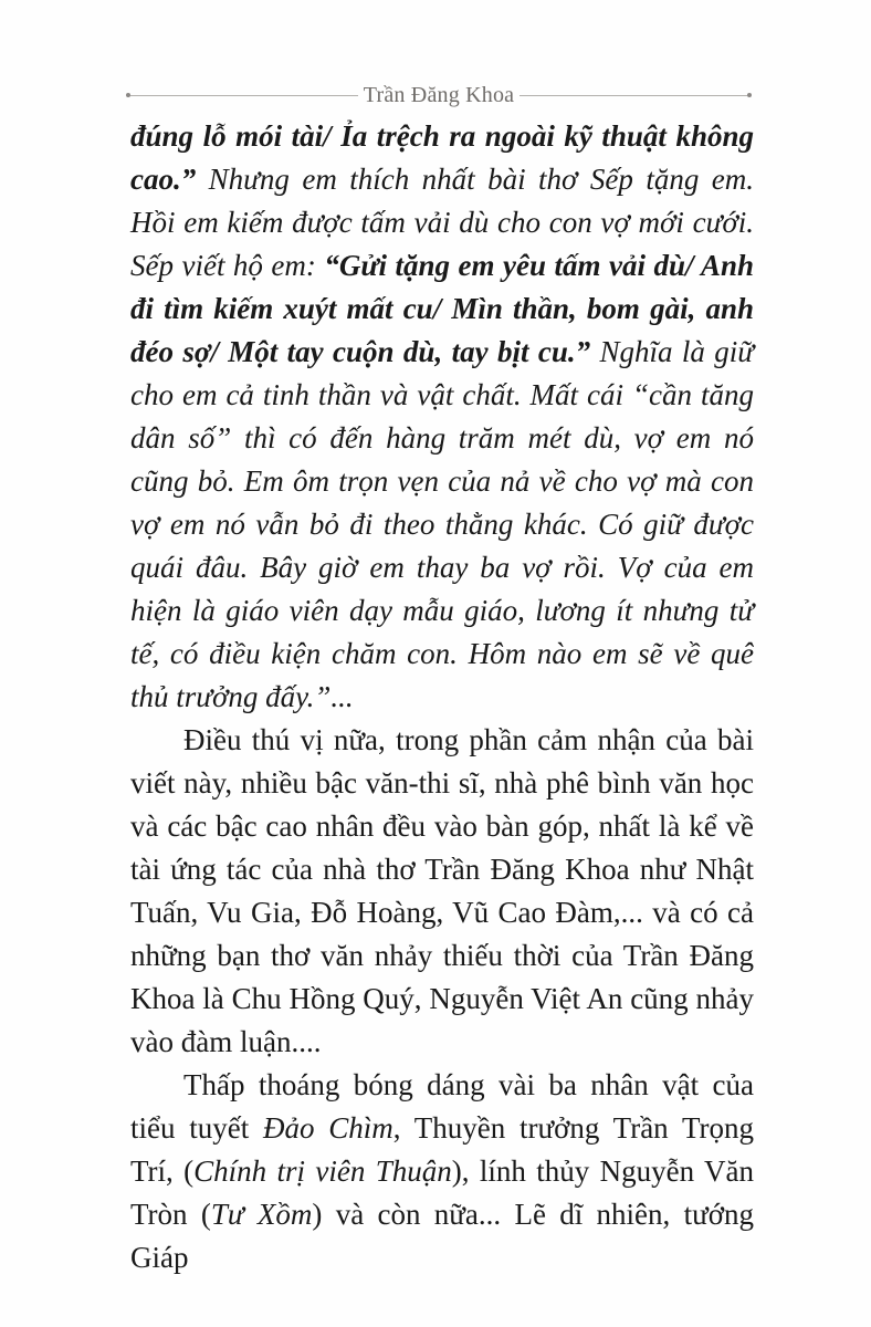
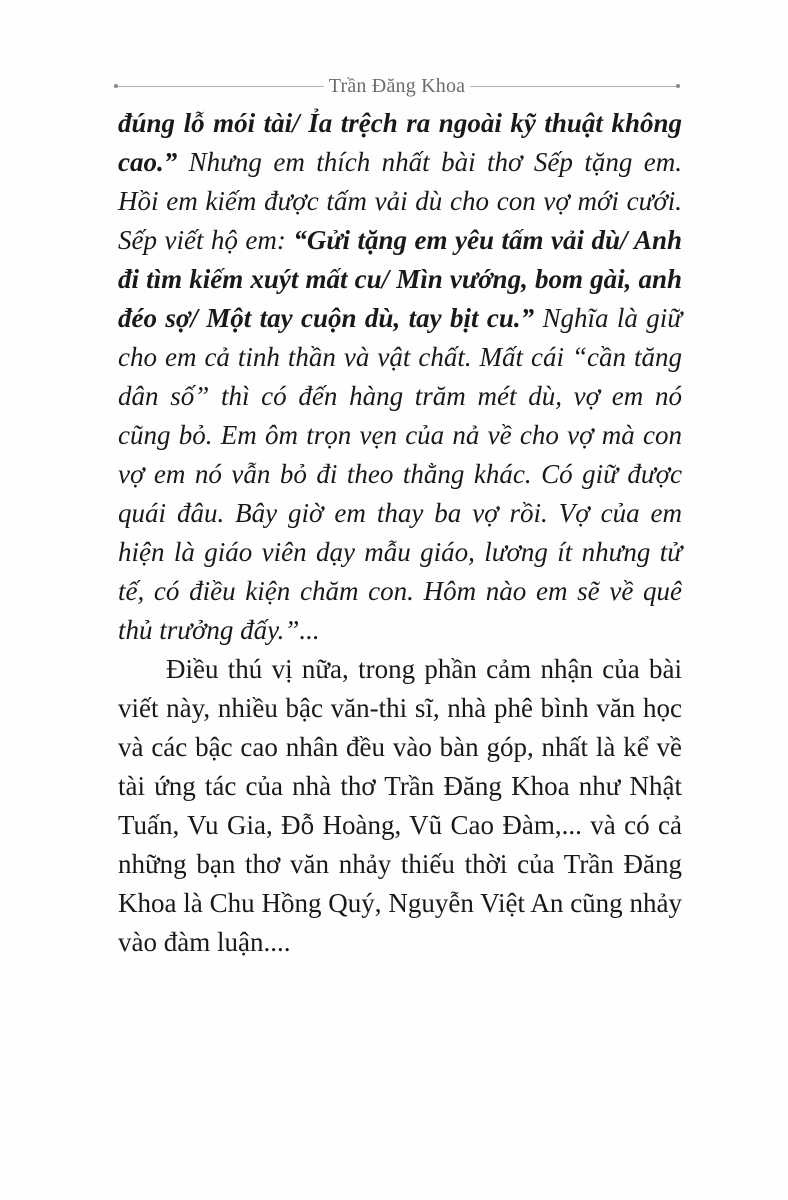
  Trần Đăng Khoa
- đúng lỗ mói tài/ Ỉa trệch ra ngoài kỹ thuật không cao.” Nhưng em thích nhất bài thơ Sếp tặng em. Hồi em kiếm được tấm vải dù cho con vợ mới cưới. Sếp viết hộ em: “Gửi tặng em yêu tấm vải dù/ Anh đi tìm kiếm xuýt mất cu/ Mìn thần, bom gài, anh đéo sợ/ Một tay cuộn dù, tay bịt cu.” Nghĩa là giữ cho em cả tinh thần và vật chất. Mất cái “cần tăng dân số” thì có đến hàng trăm mét dù, vợ em nó cũng bỏ. Em ôm trọn vẹn của nả về cho vợ mà con vợ em nó vẫn bỏ đi theo thằng khác. Có giữ được quái đâu. Bây giờ em thay ba vợ rồi. Vợ của em hiện là giáo viên dạy mẫu giáo, lương ít nhưng tử tế, có điều kiện chăm con. Hôm nào em sẽ về quê thủ trưởng đấy.”...
+ đúng lỗ mói tài/ Ỉa trệch ra ngoài kỹ thuật không cao.” Nhưng em thích nhất bài thơ Sếp tặng em. Hồi em kiếm được tấm vải dù cho con vợ mới cưới. Sếp viết hộ em: “Gửi tặng em yêu tấm vải dù/ Anh đi tìm kiếm xuýt mất cu/ Mìn vướng, bom gài, anh đéo sợ/ Một tay cuộn dù, tay bịt cu.” Nghĩa là giữ cho em cả tinh thần và vật chất. Mất cái “cần tăng dân số” thì có đến hàng trăm mét dù, vợ em nó cũng bỏ. Em ôm trọn vẹn của nả về cho vợ mà con vợ em nó vẫn bỏ đi theo thằng khác. Có giữ được quái đâu. Bây giờ em thay ba vợ rồi. Vợ của em hiện là giáo viên dạy mẫu giáo, lương ít nhưng tử tế, có điều kiện chăm con. Hôm nào em sẽ về quê thủ trưởng đấy.”...
  Điều thú vị nữa, trong phần cảm nhận của bài viết này, nhiều bậc văn-thi sĩ, nhà phê bình văn học và các bậc cao nhân đều vào bàn góp, nhất là kể về tài ứng tác của nhà thơ Trần Đăng Khoa như Nhật Tuấn, Vu Gia, Đỗ Hoàng, Vũ Cao Đàm,... và có cả những bạn thơ văn nhảy thiếu thời của Trần Đăng Khoa là Chu Hồng Quý, Nguyễn Việt An cũng nhảy vào đàm luận....
- Thấp thoáng bóng dáng vài ba nhân vật của tiểu tuyết Đảo Chìm, Thuyền trưởng Trần Trọng Trí, (Chính trị viên Thuận), lính thủy Nguyễn Văn Tròn (Tư Xồm) và còn nữa... Lẽ dĩ nhiên, tướng Giáp
